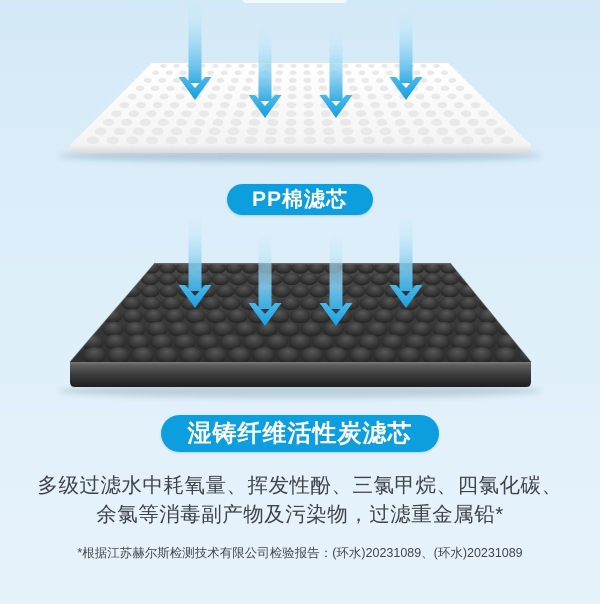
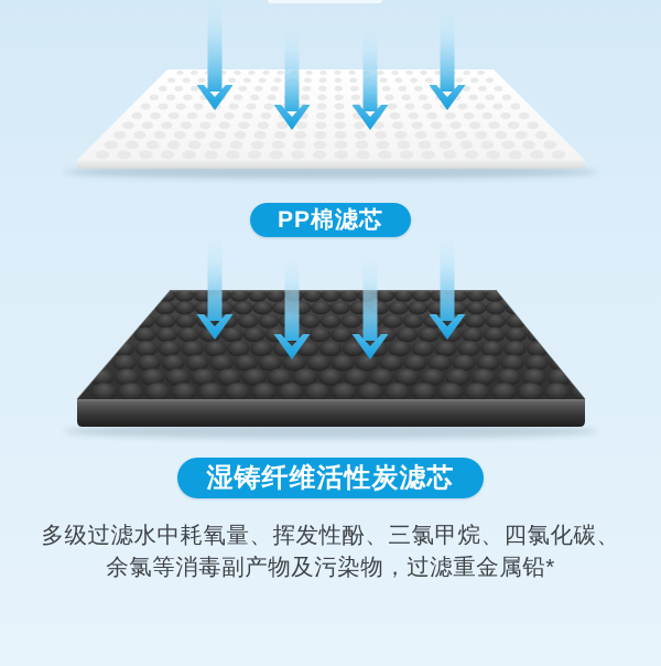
  PP棉滤芯
  湿铸纤维活性炭滤芯
  多级过滤水中耗氧量、挥发性酚、三氯甲烷、四氯化碳、
  余氯等消毒副产物及污染物，过滤重金属铅*
- *根据江苏赫尔斯检测技术有限公司检验报告：(环水)20231089、(环水)20231089
